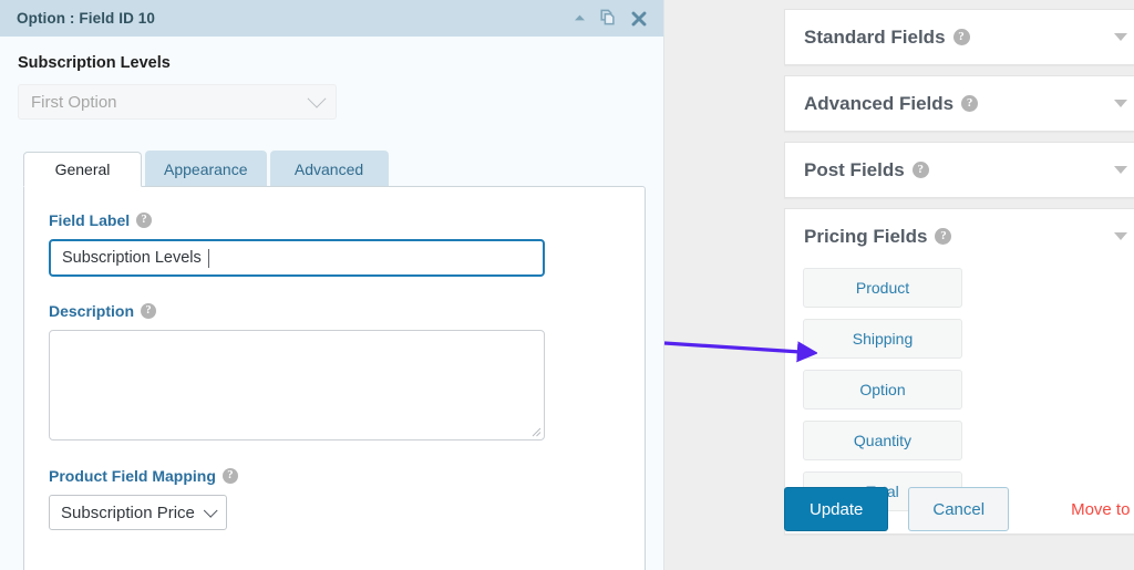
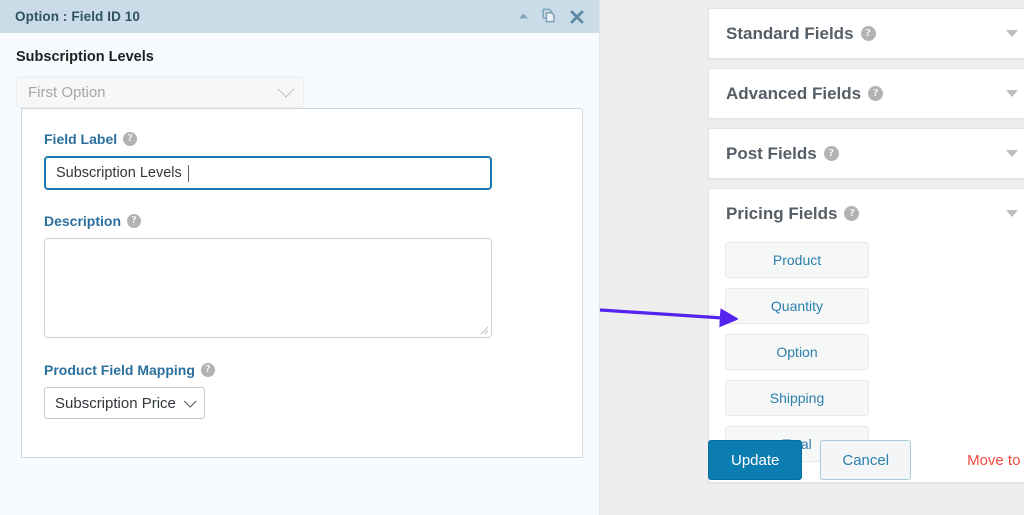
  Option : Field ID 10
  Subscription Levels
  First Option
- General
- Appearance
- Advanced
  Field Label
  ?
  Subscription Levels
  Description
  ?
  Product Field Mapping
  ?
  Subscription Price
  Standard Fields
  ?
  Advanced Fields
  ?
  Post Fields
  ?
  Pricing Fields
  ?
  Product
- Shipping
+ Quantity
  Option
- Quantity
+ Shipping
  Update
  Cancel
